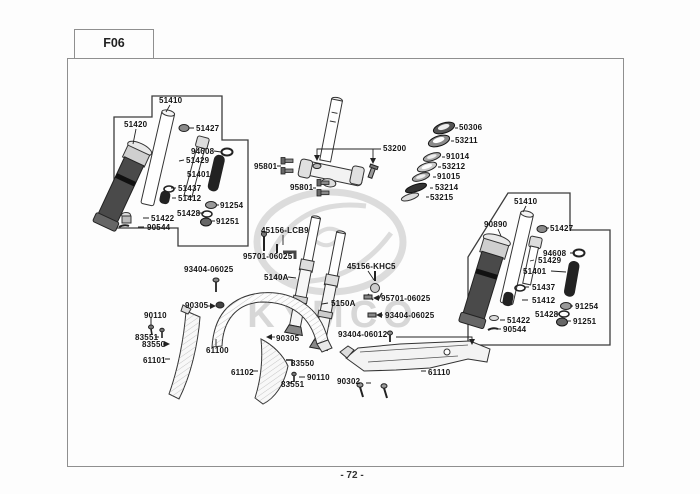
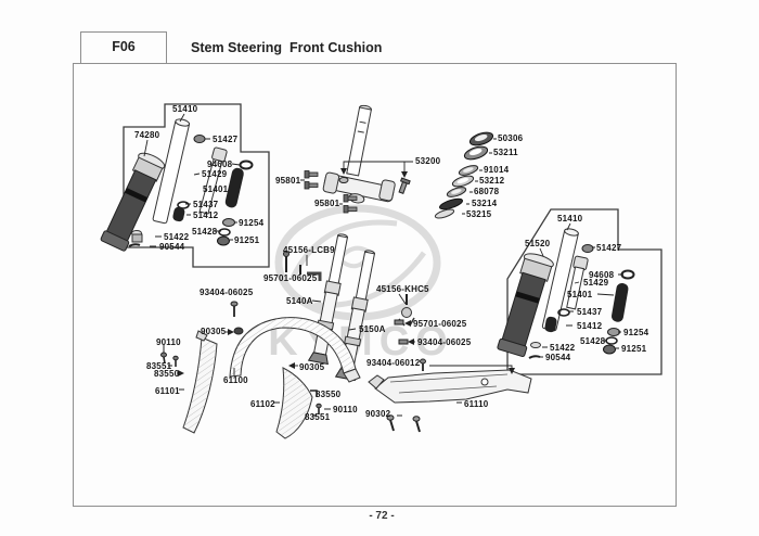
  F06
+ Stem Steering Front Cushion
  - 72 -
  51410
- 51420
+ 74280
  51427
  94608
  51429
  51401
  51437
  51412
  91254
  51428
  91251
  51422
  90544
  95801
  95801
  53200
  50306
  53211
  91014
  53212
- 91015
+ 68078
  53214
  53215
  51410
- 90890
+ 51520
  51427
  94608
  51429
  51401
  51437
  51412
  91254
  51428
  91251
  51422
  90544
  45156-LCB9
  95701-06025
  5140A
  45156-KHC5
  5150A
  95701-06025
  93404-06025
  93404-06025
  90305
  90110
  83551
  83550
  61101
  61100
  61102
  90305
  83550
  90110
  83551
  93404-06012
  90302
  61110
